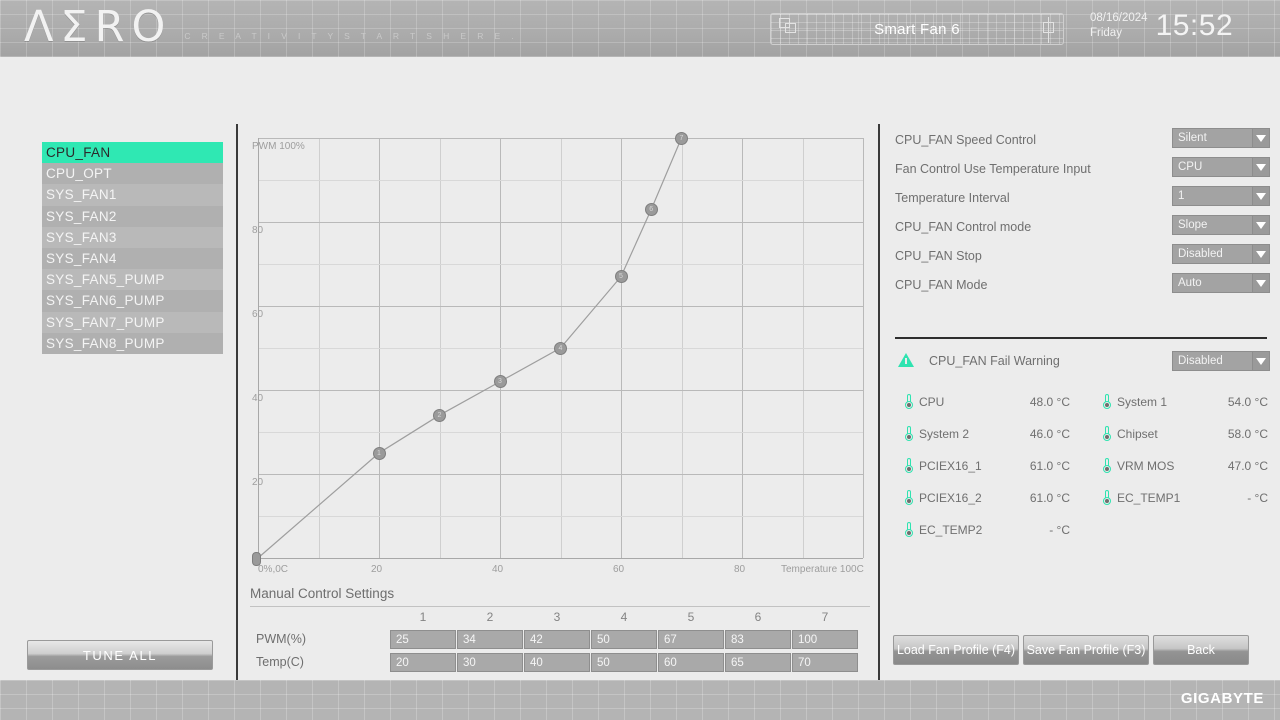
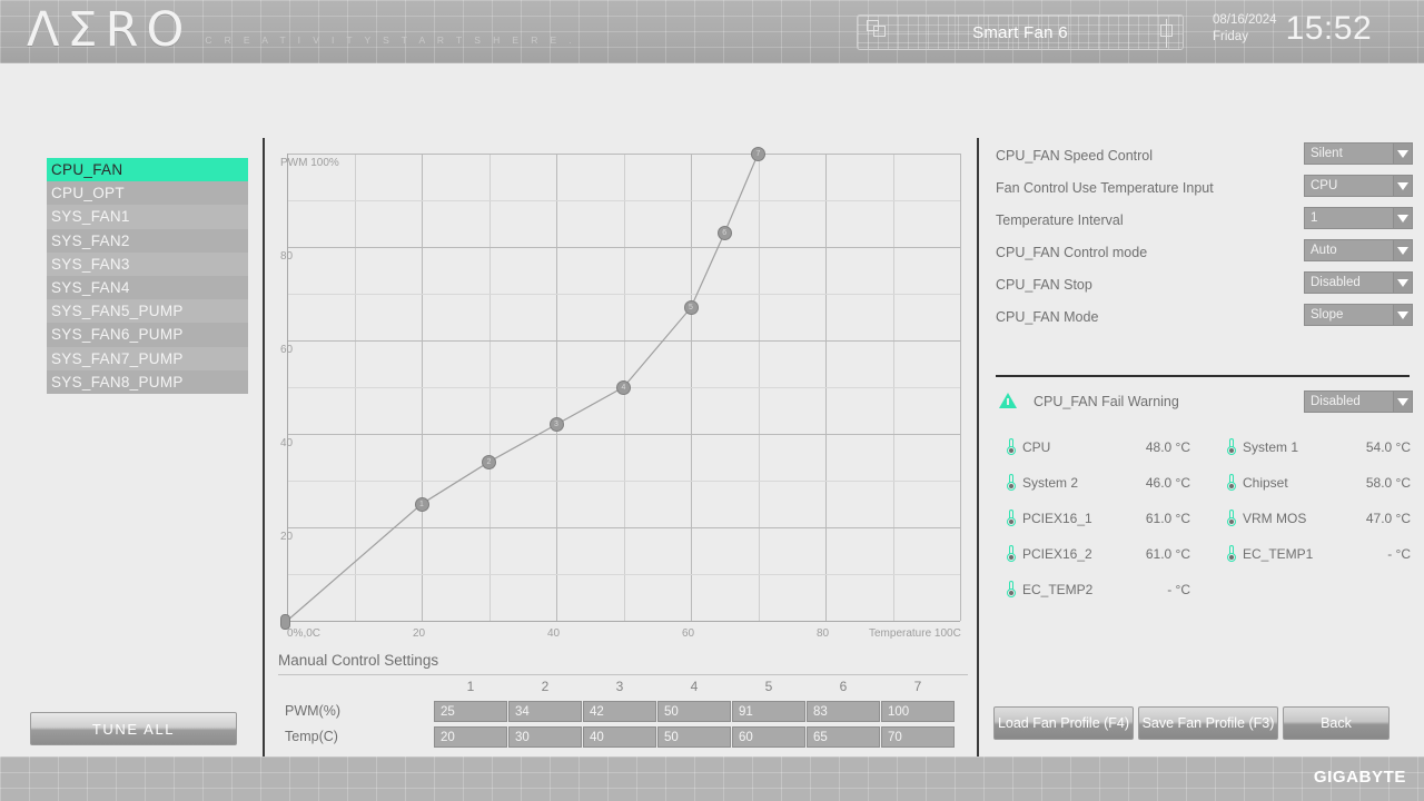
  ΛΣRO
  C R E A T I V I T Y S T A R T S H E R E .
  Smart Fan 6
  08/16/2024
  Friday
  15:52
  CPU_FAN
  CPU_OPT
  SYS_FAN1
  SYS_FAN2
  SYS_FAN3
  SYS_FAN4
  SYS_FAN5_PUMP
  SYS_FAN6_PUMP
  SYS_FAN7_PUMP
  SYS_FAN8_PUMP
  TUNE ALL
  PWM 100%
  80
  60
  40
  20
  0%,0C
  20
  40
  60
  80
  Temperature 100C
  Manual Control Settings
  1
  2
  3
  4
  5
  6
  7
  PWM(%)
  25
  34
  42
  50
- 67
+ 91
  83
  100
  Temp(C)
  20
  30
  40
  50
  60
  65
  70
  CPU_FAN Speed Control
  Silent
  Fan Control Use Temperature Input
  CPU
  Temperature Interval
  1
  CPU_FAN Control mode
- Slope
+ Auto
  CPU_FAN Stop
  Disabled
  CPU_FAN Mode
- Auto
+ Slope
  CPU_FAN Fail Warning
  Disabled
  CPU
  48.0 °C
  System 1
  54.0 °C
  System 2
  46.0 °C
  Chipset
  58.0 °C
  PCIEX16_1
  61.0 °C
  VRM MOS
  47.0 °C
  PCIEX16_2
  61.0 °C
  EC_TEMP1
  - °C
  EC_TEMP2
  - °C
  Load Fan Profile (F4)
  Save Fan Profile (F3)
  Back
  GIGABYTE
